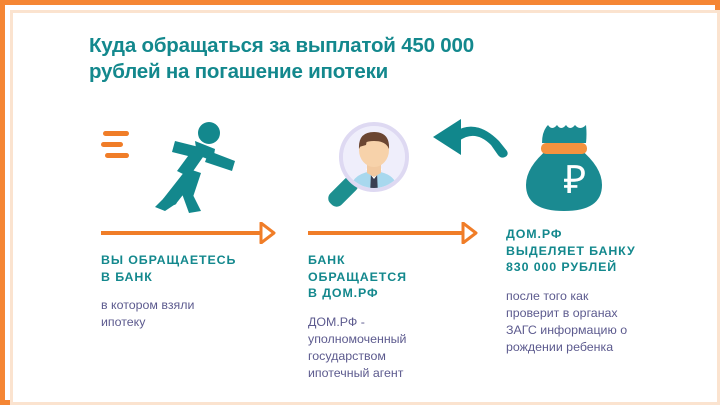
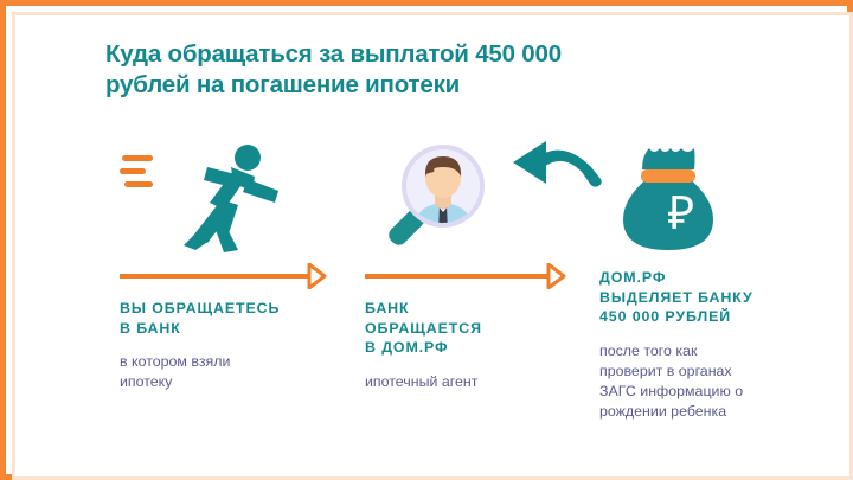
  Куда обращаться за выплатой 450 000
  рублей на погашение ипотеки
  ВЫ ОБРАЩАЕТЕСЬ
  В БАНК
  в котором взяли
  ипотеку
  БАНК
  ОБРАЩАЕТСЯ
  В ДОМ.РФ
- ДОМ.РФ -
- уполномоченный
- государством
  ипотечный агент
  ₽
  ДОМ.РФ
  ВЫДЕЛЯЕТ БАНКУ
- 830 000 РУБЛЕЙ
+ 450 000 РУБЛЕЙ
  после того как
  проверит в органах
  ЗАГС информацию о
  рождении ребенка
